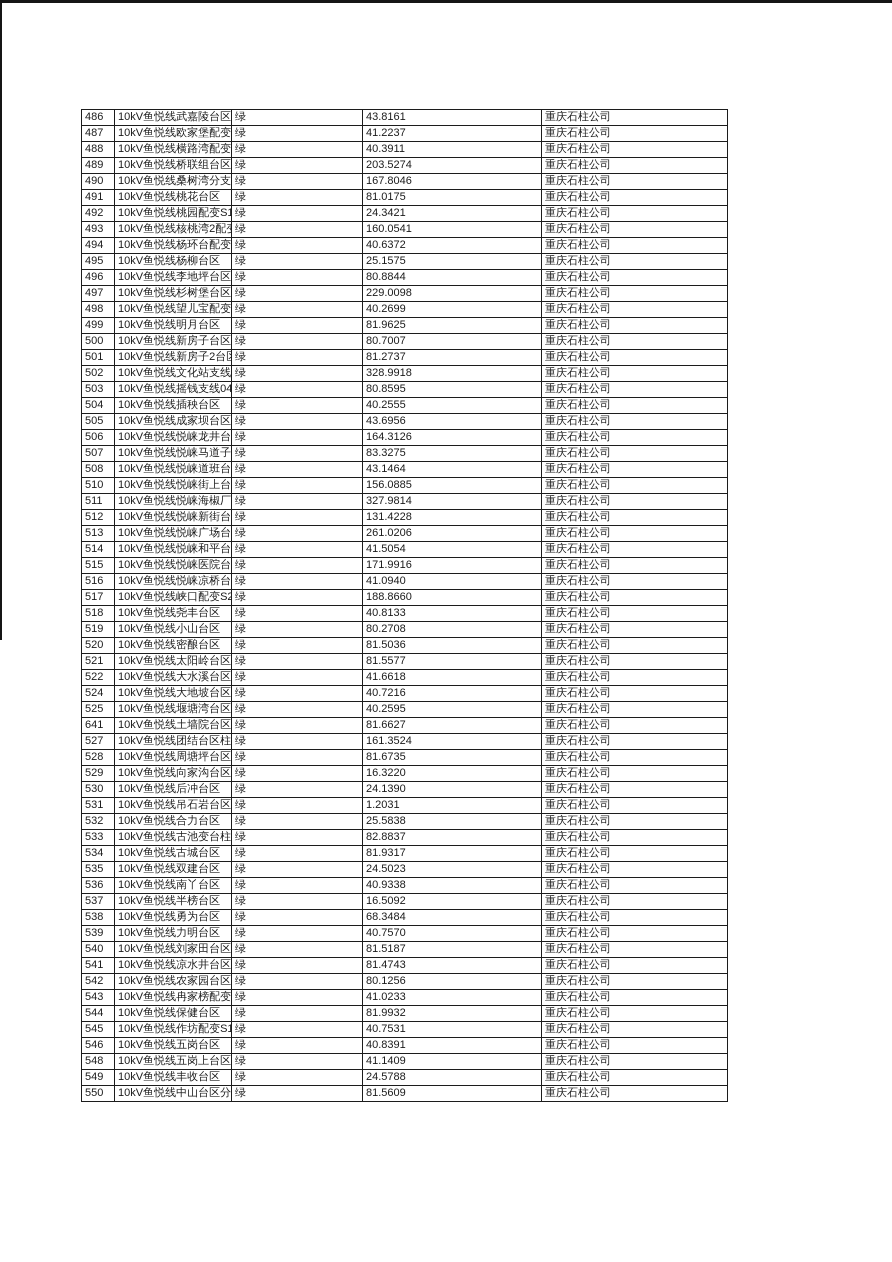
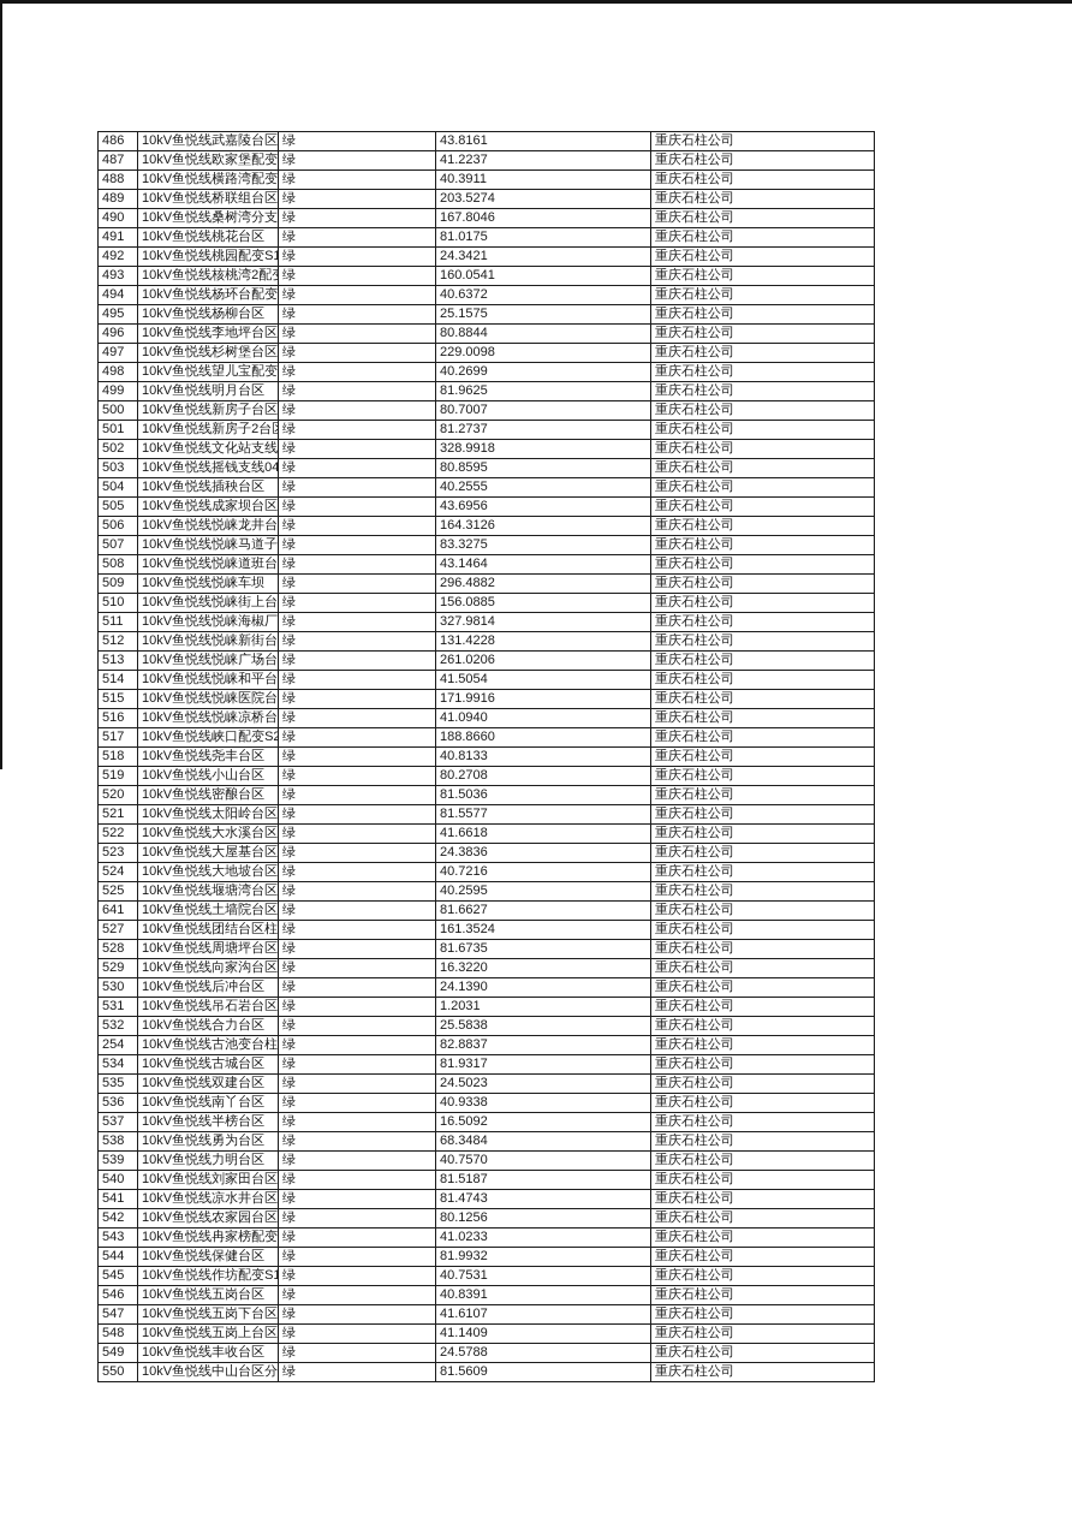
  486	10kV鱼悦线武嘉陵台区	绿	43.8161	重庆石柱公司
  487	10kV鱼悦线欧家堡配变	绿	41.2237	重庆石柱公司
  488	10kV鱼悦线横路湾配变	绿	40.3911	重庆石柱公司
  489	10kV鱼悦线桥联组台区	绿	203.5274	重庆石柱公司
  490	10kV鱼悦线桑树湾分支	绿	167.8046	重庆石柱公司
  491	10kV鱼悦线桃花台区	绿	81.0175	重庆石柱公司
  492	10kV鱼悦线桃园配变S1	绿	24.3421	重庆石柱公司
  493	10kV鱼悦线核桃湾2配	绿	160.0541	重庆石柱公司
  494	10kV鱼悦线杨环台配变	绿	40.6372	重庆石柱公司
  495	10kV鱼悦线杨柳台区	绿	25.1575	重庆石柱公司
  496	10kV鱼悦线李地坪台区	绿	80.8844	重庆石柱公司
  497	10kV鱼悦线杉树堡台区	绿	229.0098	重庆石柱公司
  498	10kV鱼悦线望儿宝配变	绿	40.2699	重庆石柱公司
  499	10kV鱼悦线明月台区	绿	81.9625	重庆石柱公司
  500	10kV鱼悦线新房子台区	绿	80.7007	重庆石柱公司
  501	10kV鱼悦线新房子2台	绿	81.2737	重庆石柱公司
  502	10kV鱼悦线文化站支线	绿	328.9918	重庆石柱公司
  503	10kV鱼悦线摇钱支线04	绿	80.8595	重庆石柱公司
  504	10kV鱼悦线插秧台区	绿	40.2555	重庆石柱公司
  505	10kV鱼悦线成家坝台区	绿	43.6956	重庆石柱公司
  506	10kV鱼悦线悦崃龙井台	绿	164.3126	重庆石柱公司
  507	10kV鱼悦线悦崃马道子	绿	83.3275	重庆石柱公司
  508	10kV鱼悦线悦崃道班台	绿	43.1464	重庆石柱公司
+ 509	10kV鱼悦线悦崃车坝	绿	296.4882	重庆石柱公司
  510	10kV鱼悦线悦崃街上台	绿	156.0885	重庆石柱公司
  511	10kV鱼悦线悦崃海椒厂	绿	327.9814	重庆石柱公司
  512	10kV鱼悦线悦崃新街台	绿	131.4228	重庆石柱公司
  513	10kV鱼悦线悦崃广场台	绿	261.0206	重庆石柱公司
  514	10kV鱼悦线悦崃和平台	绿	41.5054	重庆石柱公司
  515	10kV鱼悦线悦崃医院台	绿	171.9916	重庆石柱公司
  516	10kV鱼悦线悦崃凉桥台	绿	41.0940	重庆石柱公司
  517	10kV鱼悦线峡口配变S2	绿	188.8660	重庆石柱公司
  518	10kV鱼悦线尧丰台区	绿	40.8133	重庆石柱公司
  519	10kV鱼悦线小山台区	绿	80.2708	重庆石柱公司
  520	10kV鱼悦线密酿台区	绿	81.5036	重庆石柱公司
  521	10kV鱼悦线太阳岭台区	绿	81.5577	重庆石柱公司
  522	10kV鱼悦线大水溪台区	绿	41.6618	重庆石柱公司
+ 523	10kV鱼悦线大屋基台区	绿	24.3836	重庆石柱公司
  524	10kV鱼悦线大地坡台区	绿	40.7216	重庆石柱公司
  525	10kV鱼悦线堰塘湾台区	绿	40.2595	重庆石柱公司
  641	10kV鱼悦线土墙院台区	绿	81.6627	重庆石柱公司
  527	10kV鱼悦线团结台区柱	绿	161.3524	重庆石柱公司
  528	10kV鱼悦线周塘坪台区	绿	81.6735	重庆石柱公司
  529	10kV鱼悦线向家沟台区	绿	16.3220	重庆石柱公司
  530	10kV鱼悦线后冲台区	绿	24.1390	重庆石柱公司
  531	10kV鱼悦线吊石岩台区	绿	1.2031	重庆石柱公司
  532	10kV鱼悦线合力台区	绿	25.5838	重庆石柱公司
- 533	10kV鱼悦线古池变台柱	绿	82.8837	重庆石柱公司
+ 254	10kV鱼悦线古池变台柱	绿	82.8837	重庆石柱公司
  534	10kV鱼悦线古城台区	绿	81.9317	重庆石柱公司
  535	10kV鱼悦线双建台区	绿	24.5023	重庆石柱公司
  536	10kV鱼悦线南丫台区	绿	40.9338	重庆石柱公司
  537	10kV鱼悦线半榜台区	绿	16.5092	重庆石柱公司
  538	10kV鱼悦线勇为台区	绿	68.3484	重庆石柱公司
  539	10kV鱼悦线力明台区	绿	40.7570	重庆石柱公司
  540	10kV鱼悦线刘家田台区	绿	81.5187	重庆石柱公司
  541	10kV鱼悦线凉水井台区	绿	81.4743	重庆石柱公司
  542	10kV鱼悦线农家园台区	绿	80.1256	重庆石柱公司
  543	10kV鱼悦线冉家榜配变	绿	41.0233	重庆石柱公司
  544	10kV鱼悦线保健台区	绿	81.9932	重庆石柱公司
  545	10kV鱼悦线作坊配变S1	绿	40.7531	重庆石柱公司
  546	10kV鱼悦线五岗台区	绿	40.8391	重庆石柱公司
+ 547	10kV鱼悦线五岗下台区	绿	41.6107	重庆石柱公司
  548	10kV鱼悦线五岗上台区	绿	41.1409	重庆石柱公司
  549	10kV鱼悦线丰收台区	绿	24.5788	重庆石柱公司
  550	10kV鱼悦线中山台区分	绿	81.5609	重庆石柱公司
